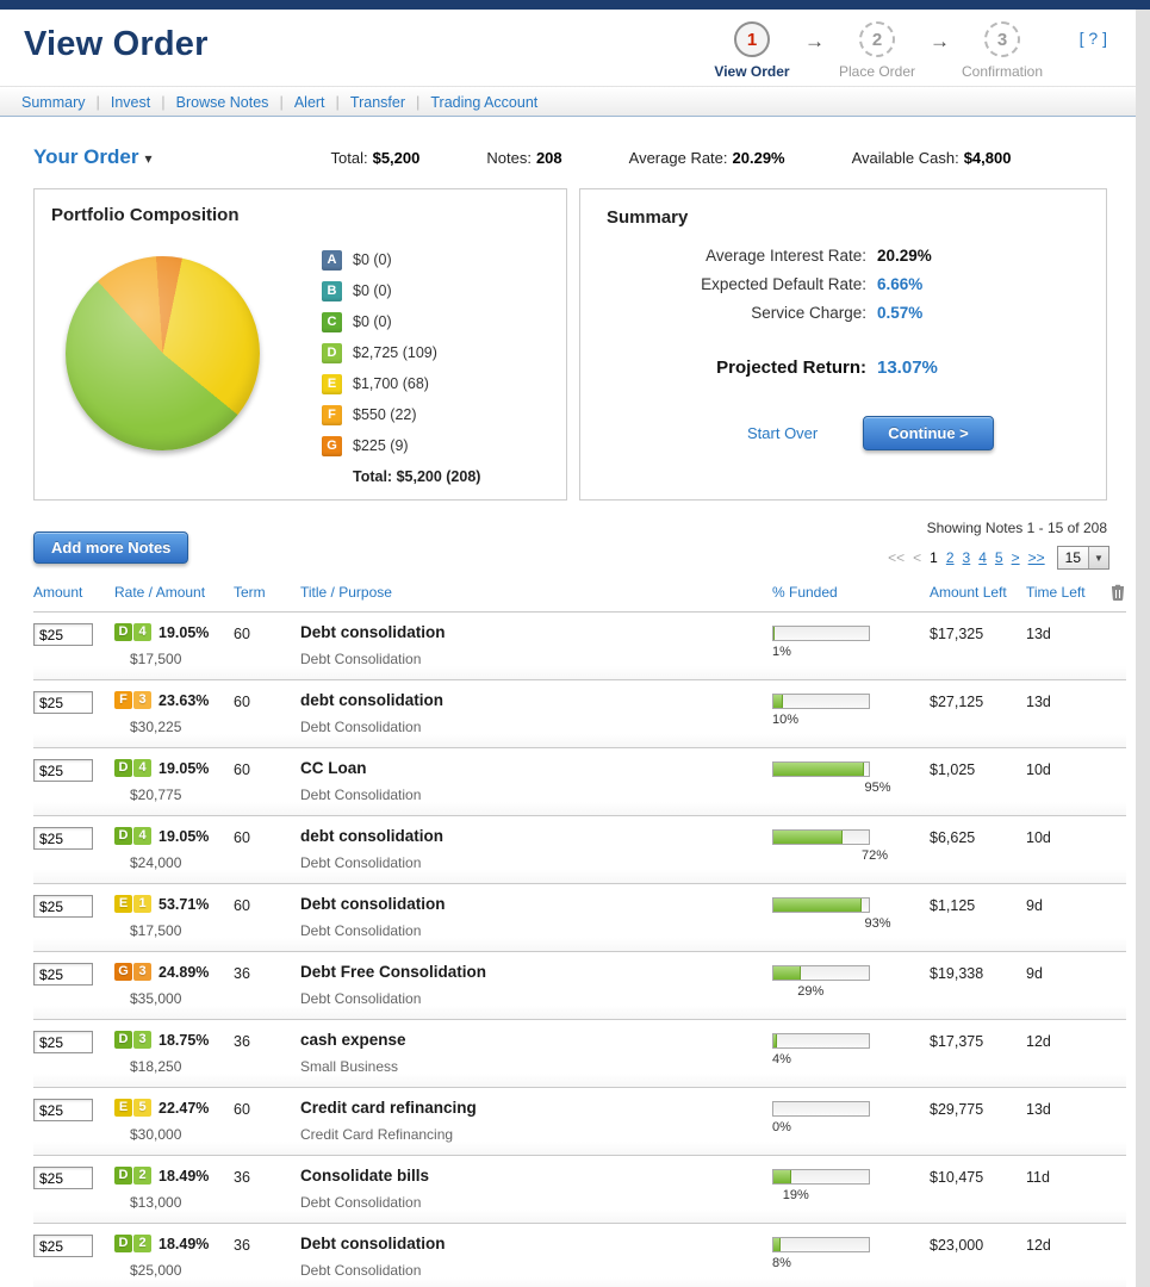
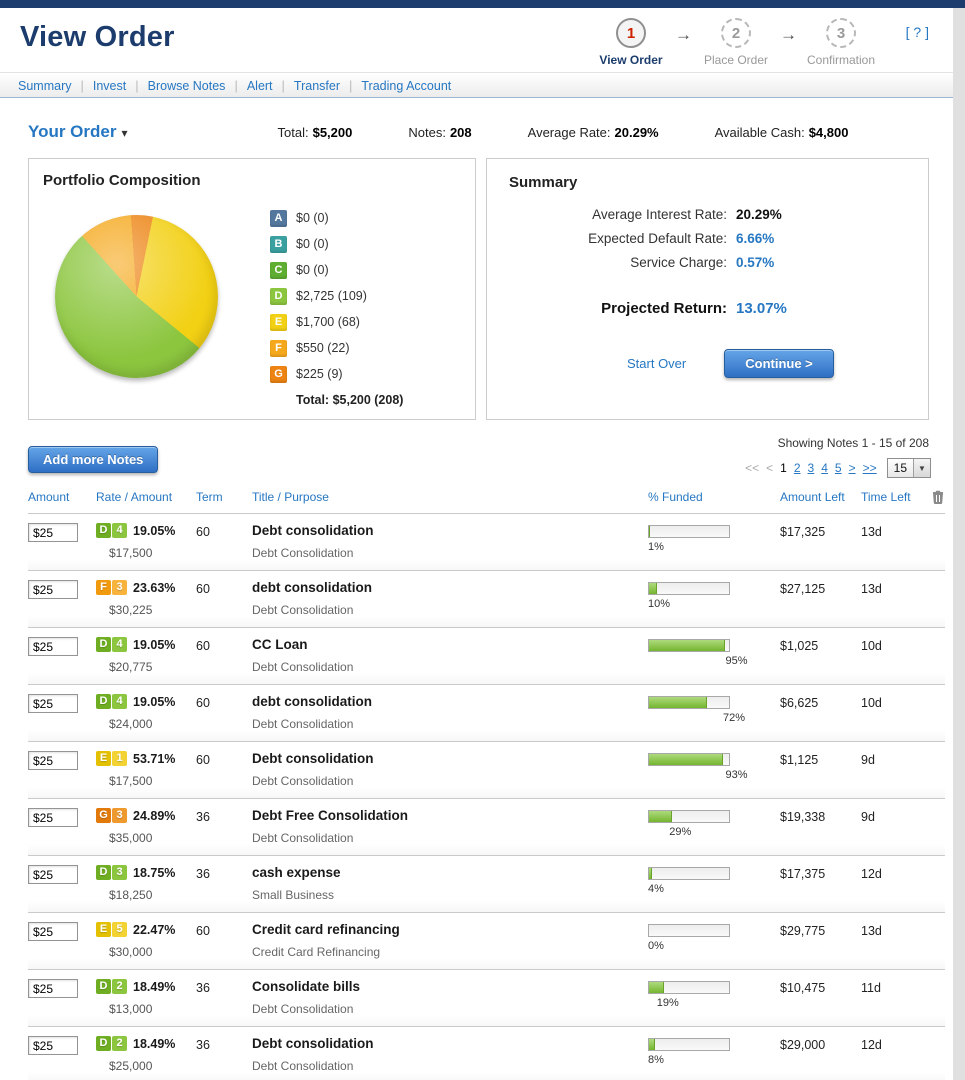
  View Order
  1
  View Order
  →
  2
  Place Order
  →
  3
  Confirmation
  [ ? ]
  Summary | Invest | Browse Notes | Alert | Transfer | Trading Account
  Your Order ▾
  Total: $5,200
  Notes: 208
  Average Rate: 20.29%
  Available Cash: $4,800
  Portfolio Composition
  A
  $0 (0)
  B
  $0 (0)
  C
  $0 (0)
  D
  $2,725 (109)
  E
  $1,700 (68)
  F
  $550 (22)
  G
  $225 (9)
  Total: $5,200 (208)
  Summary
  Average Interest Rate: 20.29%
  Expected Default Rate: 6.66%
  Service Charge: 0.57%
  Projected Return: 13.07%
  Start Over
  Continue >
  Add more Notes
  Showing Notes 1 - 15 of 208
  <<
  <
  1
  2
  3
  4
  5
  >
  >>
  15
  ▼
  Amount
  Rate / Amount
  Term
  Title / Purpose
  % Funded
  Amount Left
  Time Left
  $25
  D
  4
  19.05%
  $17,500
  60
  Debt consolidation
  Debt Consolidation
  1%
  $17,325
  13d
  $25
  F
  3
  23.63%
  $30,225
  60
  debt consolidation
  Debt Consolidation
  10%
  $27,125
  13d
  $25
  D
  4
  19.05%
  $20,775
  60
  CC Loan
  Debt Consolidation
  95%
  $1,025
  10d
  $25
  D
  4
  19.05%
  $24,000
  60
  debt consolidation
  Debt Consolidation
  72%
  $6,625
  10d
  $25
  E
  1
  53.71%
  $17,500
  60
  Debt consolidation
  Debt Consolidation
  93%
  $1,125
  9d
  $25
  G
  3
  24.89%
  $35,000
  36
  Debt Free Consolidation
  Debt Consolidation
  29%
  $19,338
  9d
  $25
  D
  3
  18.75%
  $18,250
  36
  cash expense
  Small Business
  4%
  $17,375
  12d
  $25
  E
  5
  22.47%
  $30,000
  60
  Credit card refinancing
  Credit Card Refinancing
  0%
  $29,775
  13d
  $25
  D
  2
  18.49%
  $13,000
  36
  Consolidate bills
  Debt Consolidation
  19%
  $10,475
  11d
  $25
  D
  2
  18.49%
  $25,000
  36
  Debt consolidation
  Debt Consolidation
  8%
- $23,000
+ $29,000
  12d
